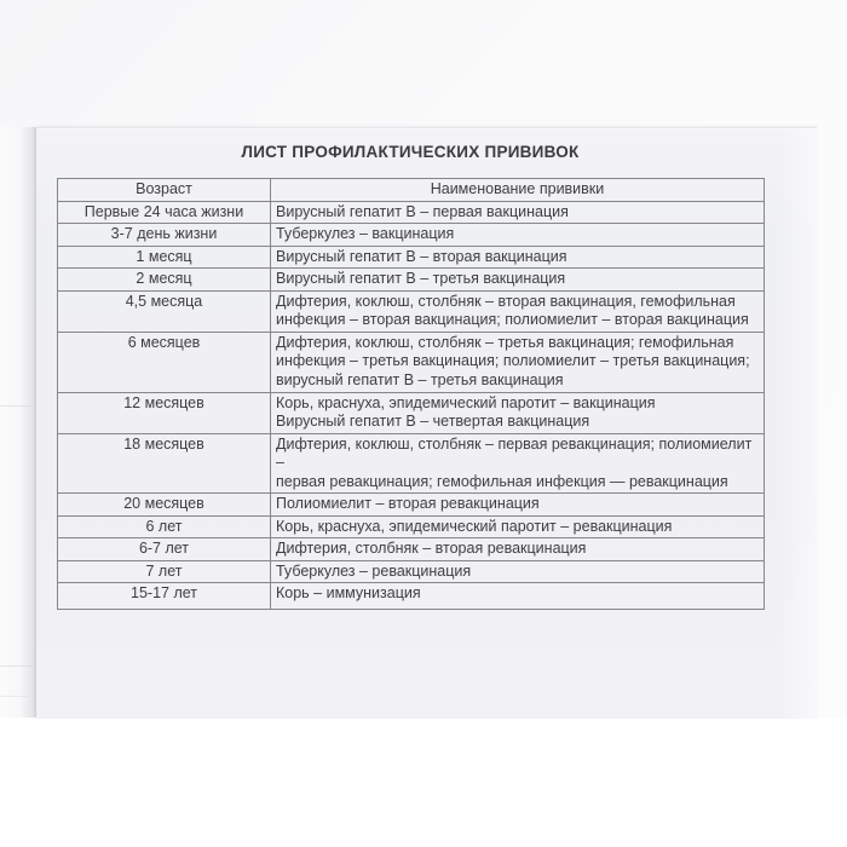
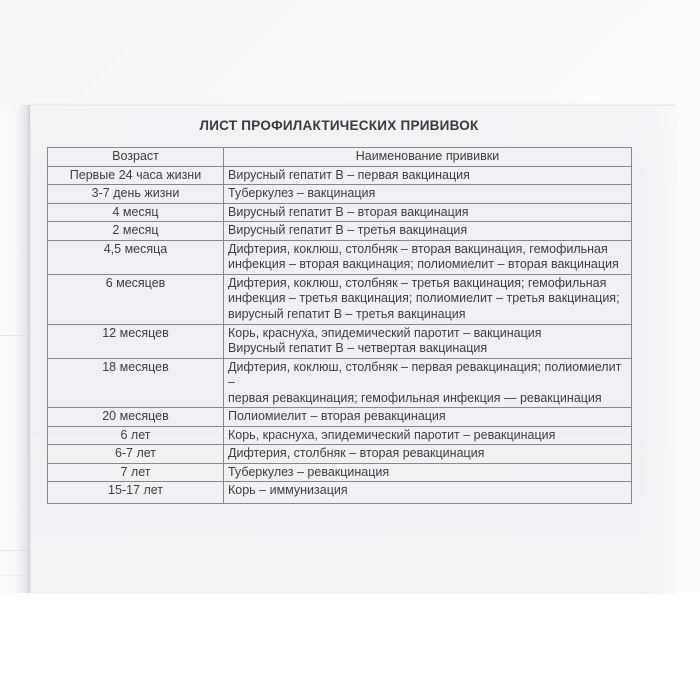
  ЛИСТ ПРОФИЛАКТИЧЕСКИХ ПРИВИВОК
  Возраст	Наименование прививки
  Первые 24 часа жизни	Вирусный гепатит В – первая вакцинация
  3-7 день жизни	Туберкулез – вакцинация
- 1 месяц	Вирусный гепатит В – вторая вакцинация
+ 4 месяц	Вирусный гепатит В – вторая вакцинация
  2 месяц	Вирусный гепатит В – третья вакцинация
  4,5 месяца	Дифтерия, коклюш, столбняк – вторая вакцинация, гемофильная инфекция – вторая вакцинация; полиомиелит – вторая вакцинация
  6 месяцев	Дифтерия, коклюш, столбняк – третья вакцинация; гемофильная инфекция – третья вакцинация; полиомиелит – третья вакцинация; вирусный гепатит В – третья вакцинация
  12 месяцев	Корь, краснуха, эпидемический паротит – вакцинация Вирусный гепатит В – четвертая вакцинация
  18 месяцев	Дифтерия, коклюш, столбняк – первая ревакцинация; полиомиелит – первая ревакцинация; гемофильная инфекция — ревакцинация
  20 месяцев	Полиомиелит – вторая ревакцинация
  6 лет	Корь, краснуха, эпидемический паротит – ревакцинация
  6-7 лет	Дифтерия, столбняк – вторая ревакцинация
  7 лет	Туберкулез – ревакцинация
  15-17 лет	Корь – иммунизация
